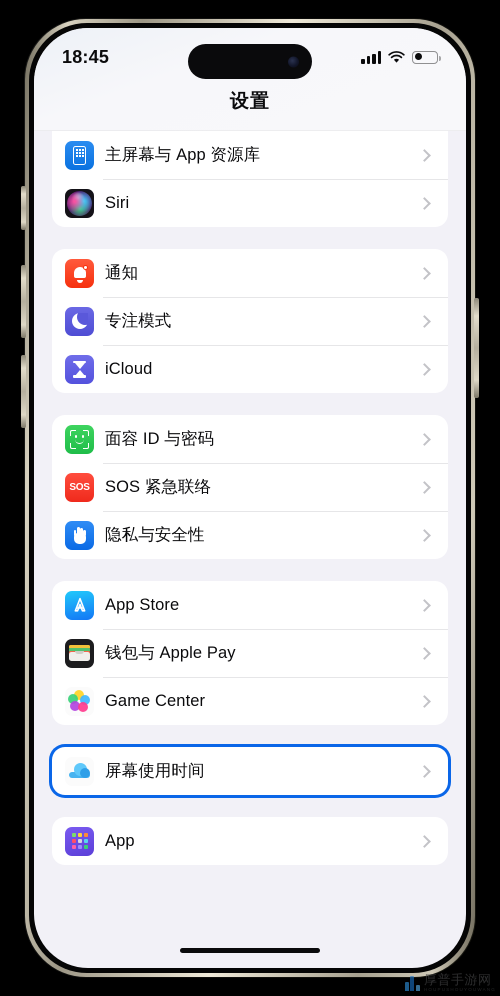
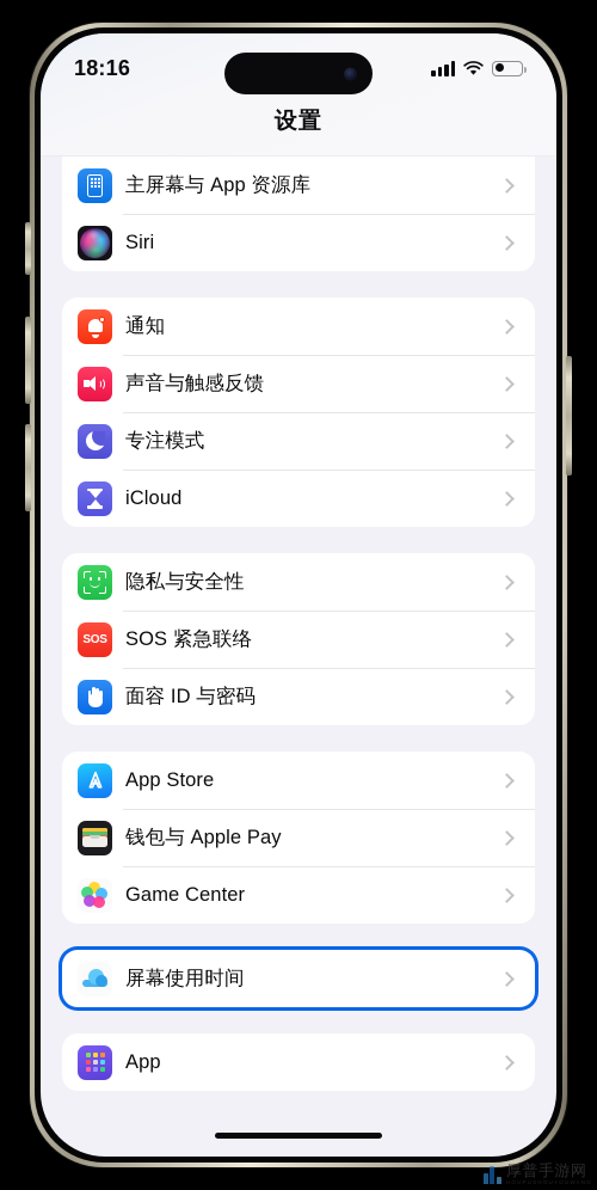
  主屏幕与 App 资源库
  Siri
  通知
+ 声音与触感反馈
  专注模式
  iCloud
- 面容 ID 与密码
+ 隐私与安全性
  SOS
  SOS 紧急联络
- 隐私与安全性
+ 面容 ID 与密码
  App Store
  钱包与 Apple Pay
  Game Center
  屏幕使用时间
  App
- 18:45
+ 18:16
  设置
  厚普手游网
